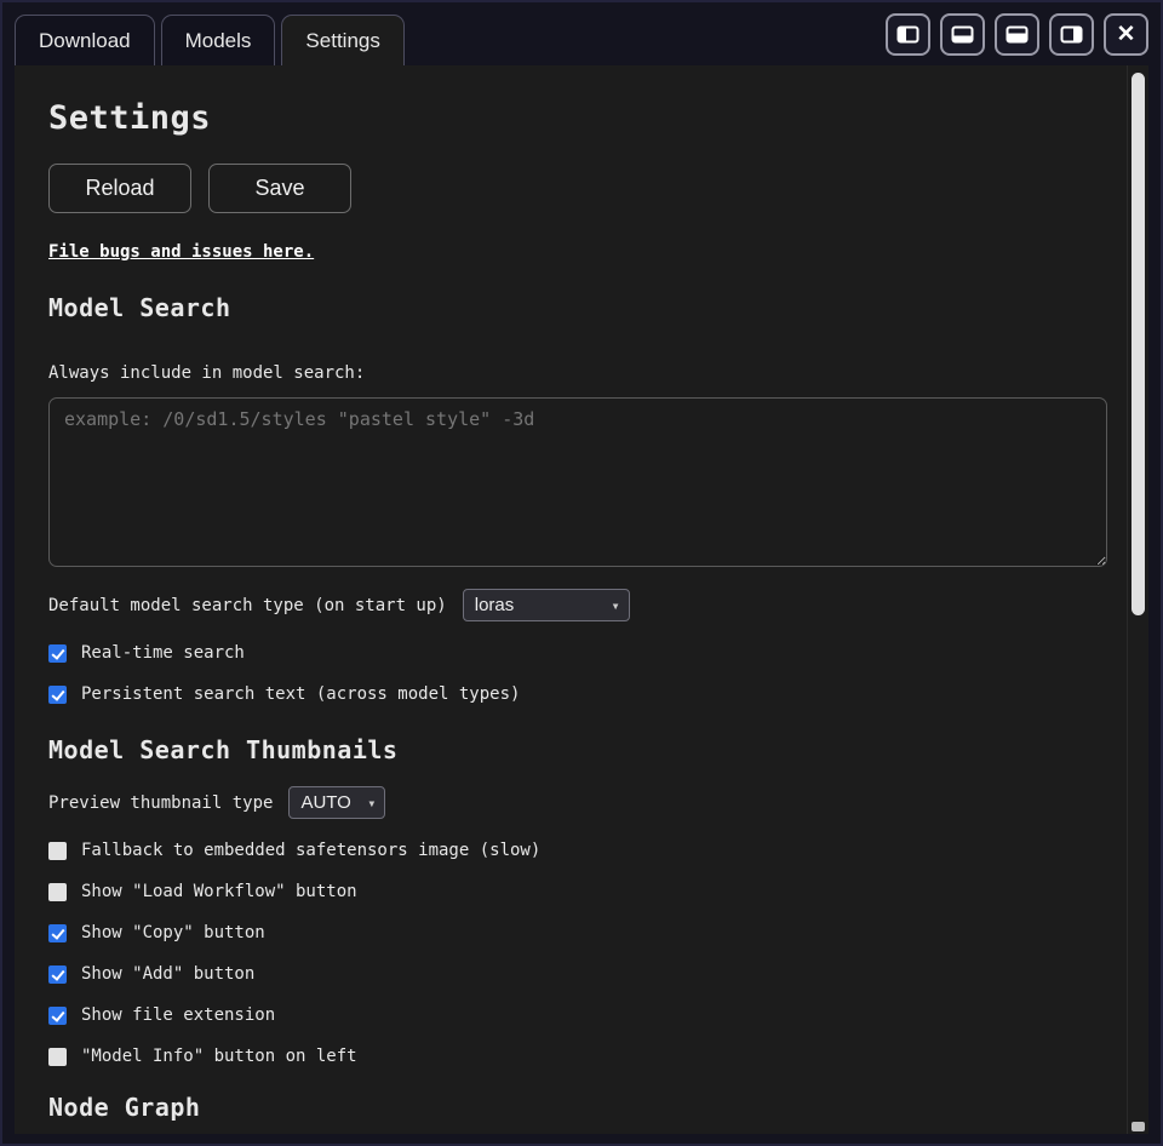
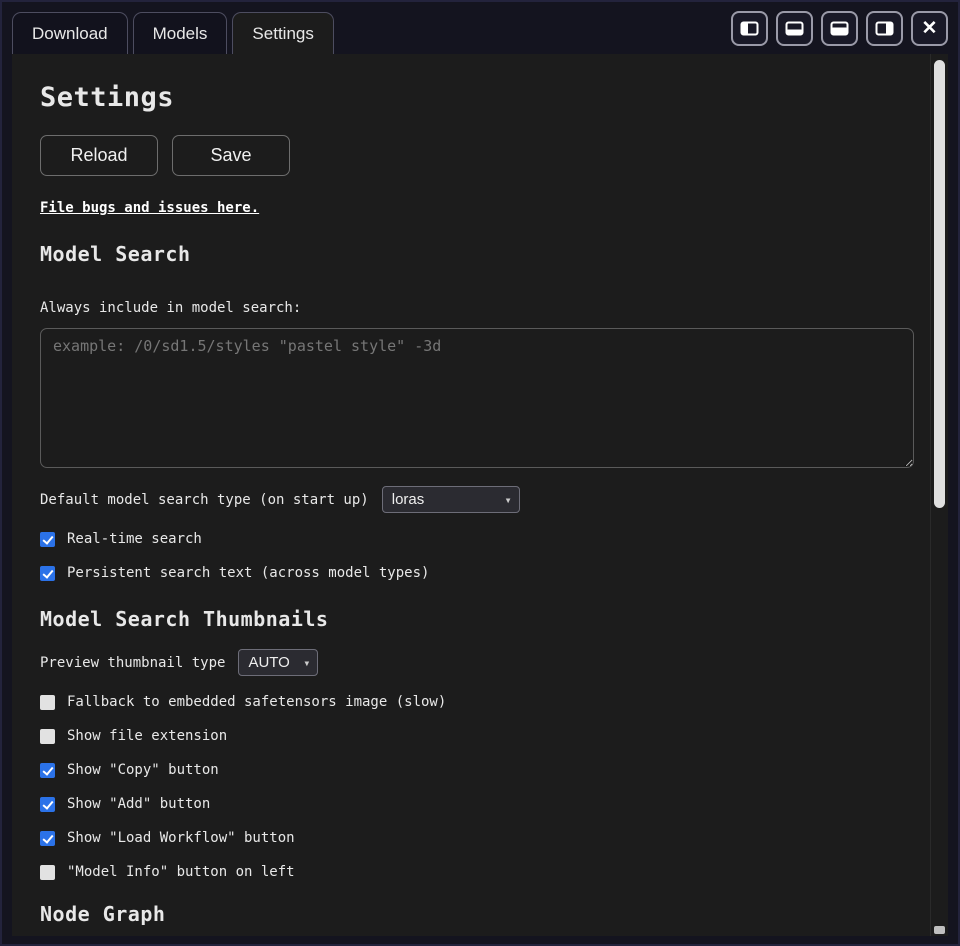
  Download
  Models
  Settings
  ✕
  Settings
  Reload
  Save
  File bugs and issues here.
  Model Search
  Always include in model search:
  example: /0/sd1.5/styles "pastel style" -3d
  Default model search type (on start up)
  loras
  Real-time search
  Persistent search text (across model types)
  Model Search Thumbnails
  Preview thumbnail type
  AUTO
  Fallback to embedded safetensors image (slow)
- Show "Load Workflow" button
+ Show file extension
  Show "Copy" button
  Show "Add" button
- Show file extension
+ Show "Load Workflow" button
  "Model Info" button on left
  Node Graph
